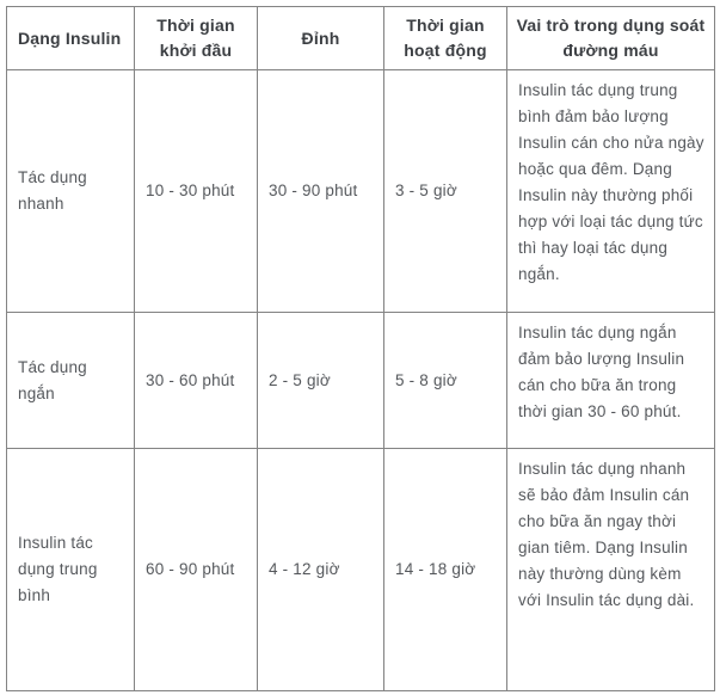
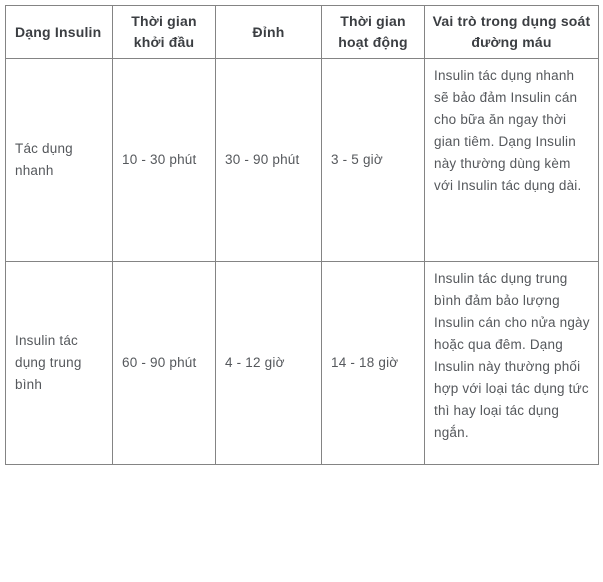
  Dạng Insulin	Thời gian khởi đầu	Đỉnh	Thời gian hoạt động	Vai trò trong dụng soát đường máu
- Tác dụng nhanh	10 - 30 phút	30 - 90 phút	3 - 5 giờ	Insulin tác dụng trung bình đảm bảo lượng Insulin cán cho nửa ngày hoặc qua đêm. Dạng Insulin này thường phối hợp với loại tác dụng tức thì hay loại tác dụng ngắn.
+ Tác dụng nhanh	10 - 30 phút	30 - 90 phút	3 - 5 giờ	Insulin tác dụng nhanh sẽ bảo đảm Insulin cán cho bữa ăn ngay thời gian tiêm. Dạng Insulin này thường dùng kèm với Insulin tác dụng dài.
- Tác dụng ngắn	30 - 60 phút	2 - 5 giờ	5 - 8 giờ	Insulin tác dụng ngắn đảm bảo lượng Insulin cán cho bữa ăn trong thời gian 30 - 60 phút.
- Insulin tác dụng trung bình	60 - 90 phút	4 - 12 giờ	14 - 18 giờ	Insulin tác dụng nhanh sẽ bảo đảm Insulin cán cho bữa ăn ngay thời gian tiêm. Dạng Insulin này thường dùng kèm với Insulin tác dụng dài.
+ Insulin tác dụng trung bình	60 - 90 phút	4 - 12 giờ	14 - 18 giờ	Insulin tác dụng trung bình đảm bảo lượng Insulin cán cho nửa ngày hoặc qua đêm. Dạng Insulin này thường phối hợp với loại tác dụng tức thì hay loại tác dụng ngắn.
